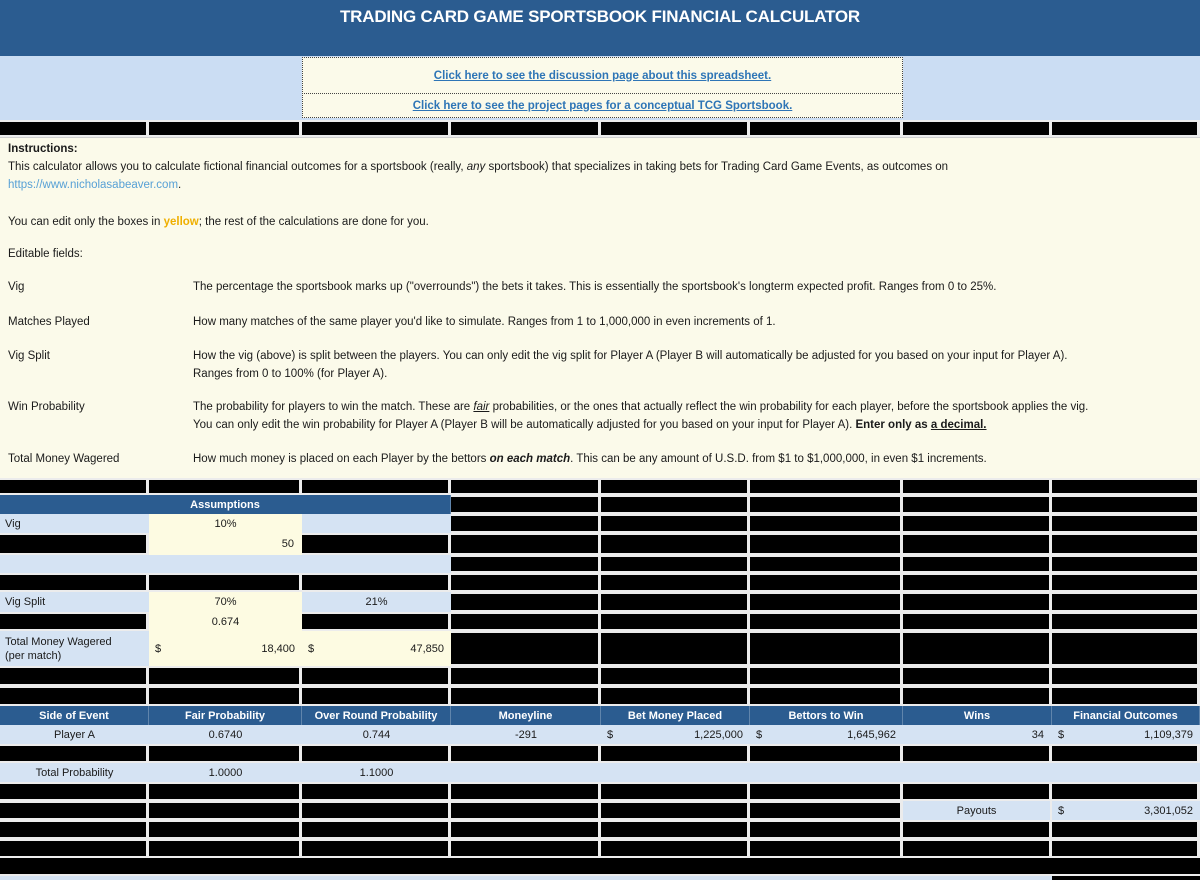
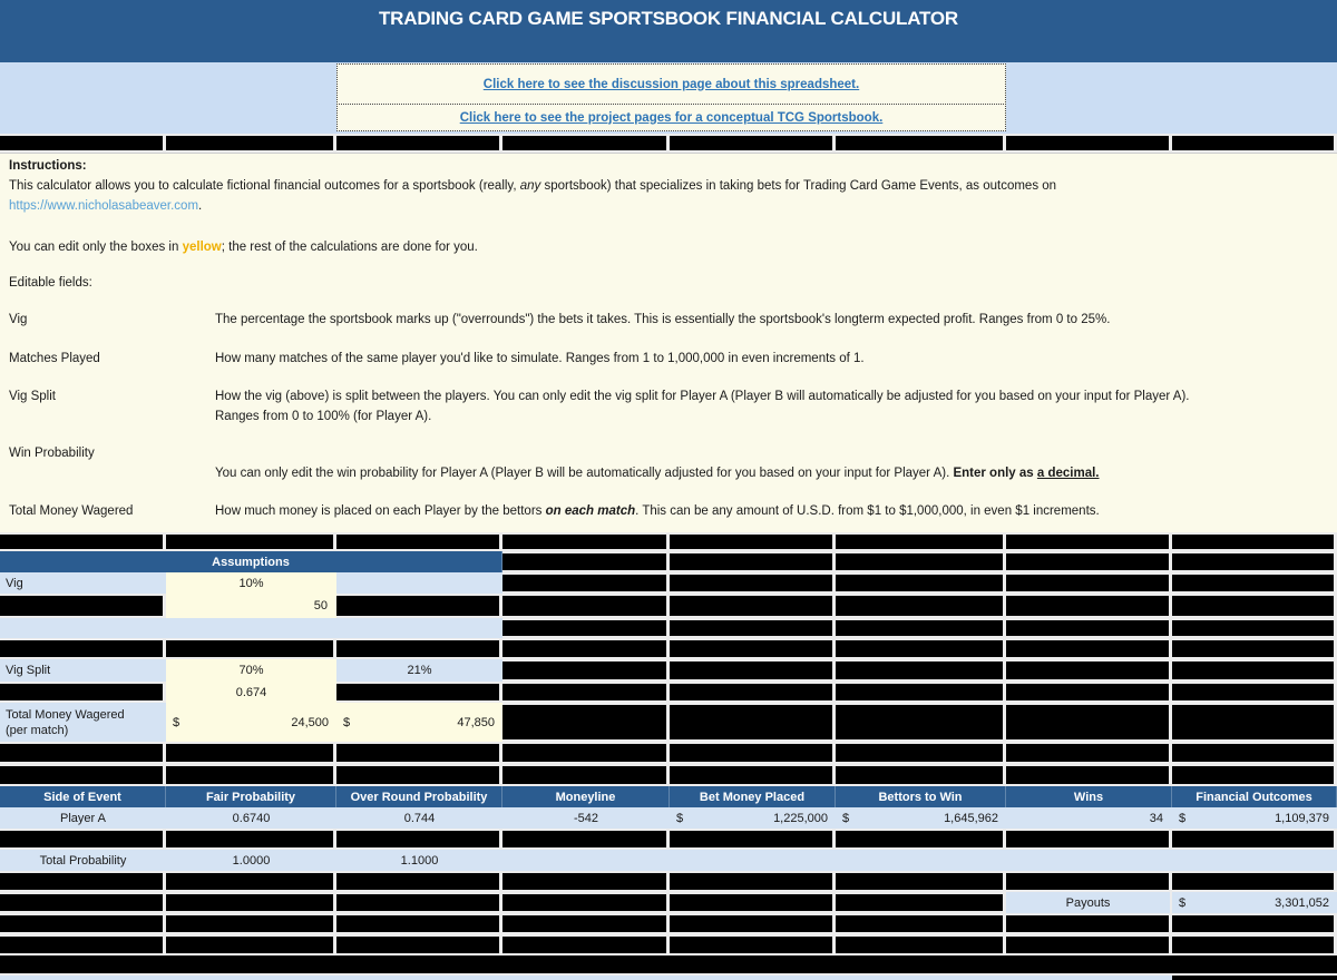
  TRADING CARD GAME SPORTSBOOK FINANCIAL CALCULATOR
  Click here to see the discussion page about this spreadsheet.
  Click here to see the project pages for a conceptual TCG Sportsbook.
  Instructions:
  This calculator allows you to calculate fictional financial outcomes for a sportsbook (really, any sportsbook) that specializes in taking bets for Trading Card Game Events, as outcomes on
  https://www.nicholasabeaver.com.
  You can edit only the boxes in yellow; the rest of the calculations are done for you.
  Editable fields:
  Vig
  The percentage the sportsbook marks up ("overrounds") the bets it takes. This is essentially the sportsbook's longterm expected profit. Ranges from 0 to 25%.
  Matches Played
  How many matches of the same player you'd like to simulate. Ranges from 1 to 1,000,000 in even increments of 1.
  Vig Split
  How the vig (above) is split between the players. You can only edit the vig split for Player A (Player B will automatically be adjusted for you based on your input for Player A).
  Ranges from 0 to 100% (for Player A).
  Win Probability
- The probability for players to win the match. These are fair probabilities, or the ones that actually reflect the win probability for each player, before the sportsbook applies the vig.
  You can only edit the win probability for Player A (Player B will be automatically adjusted for you based on your input for Player A). Enter only as a decimal.
  Total Money Wagered
  How much money is placed on each Player by the bettors on each match. This can be any amount of U.S.D. from $1 to $1,000,000, in even $1 increments.
  Assumptions
  Vig
  10%
  50
  Vig Split
  70%
  21%
  0.674
  Total Money Wagered
  (per match)
  $
- 18,400
+ 24,500
  $
  47,850
  Side of Event
  Fair Probability
  Over Round Probability
  Moneyline
  Bet Money Placed
  Bettors to Win
  Wins
  Financial Outcomes
  Player A
  0.6740
  0.744
- -291
+ -542
  $
  1,225,000
  $
  1,645,962
  34
  $
  1,109,379
  Total Probability
  1.0000
  1.1000
  Payouts
  $
  3,301,052
